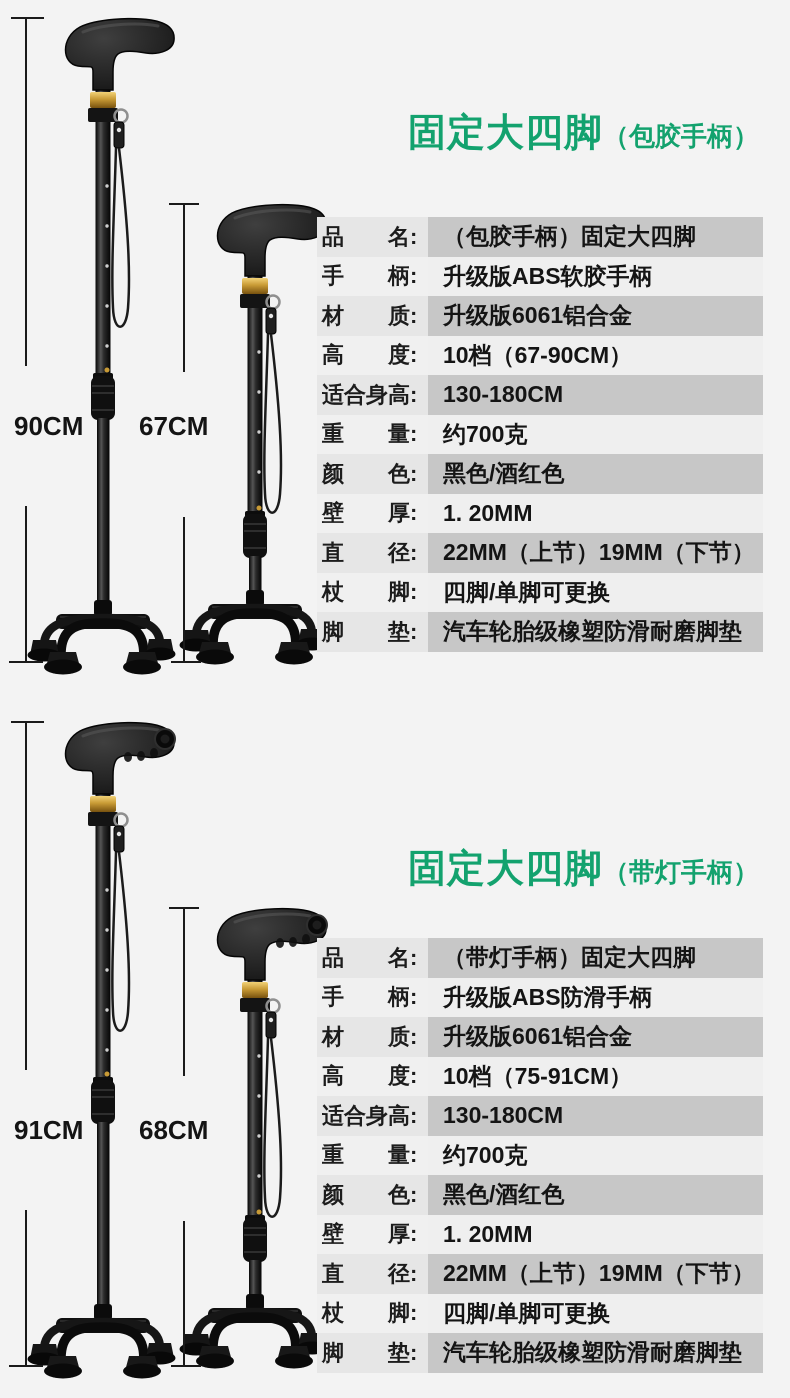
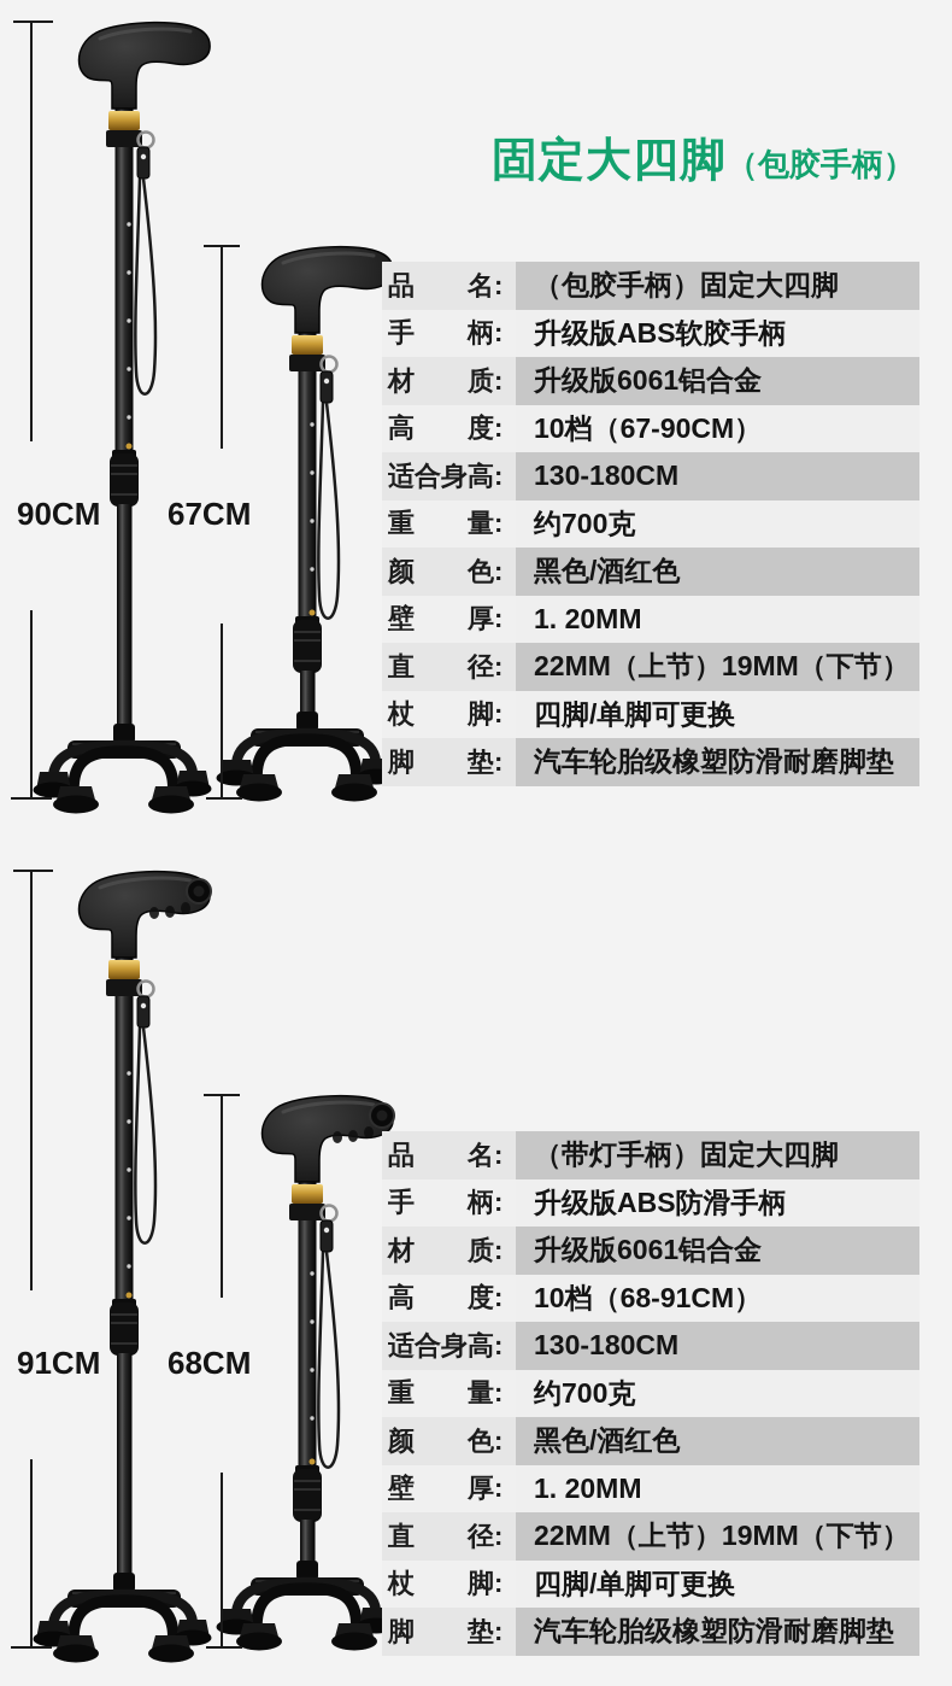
  90CM
  67CM
  固定大四脚（包胶手柄）
  品 名:
  （包胶手柄）固定大四脚
  手 柄:
  升级版ABS软胶手柄
  材 质:
  升级版6061铝合金
  高 度:
  10档（67-90CM）
  适合身高:
  130-180CM
  重 量:
  约700克
  颜 色:
  黑色/酒红色
  壁 厚:
  1. 20MM
  直 径:
  22MM（上节）19MM（下节）
  杖 脚:
  四脚/单脚可更换
  脚 垫:
  汽车轮胎级橡塑防滑耐磨脚垫
  91CM
  68CM
- 固定大四脚（带灯手柄）
  品 名:
  （带灯手柄）固定大四脚
  手 柄:
  升级版ABS防滑手柄
  材 质:
  升级版6061铝合金
  高 度:
- 10档（75-91CM）
+ 10档（68-91CM）
  适合身高:
  130-180CM
  重 量:
  约700克
  颜 色:
  黑色/酒红色
  壁 厚:
  1. 20MM
  直 径:
  22MM（上节）19MM（下节）
  杖 脚:
  四脚/单脚可更换
  脚 垫:
  汽车轮胎级橡塑防滑耐磨脚垫
